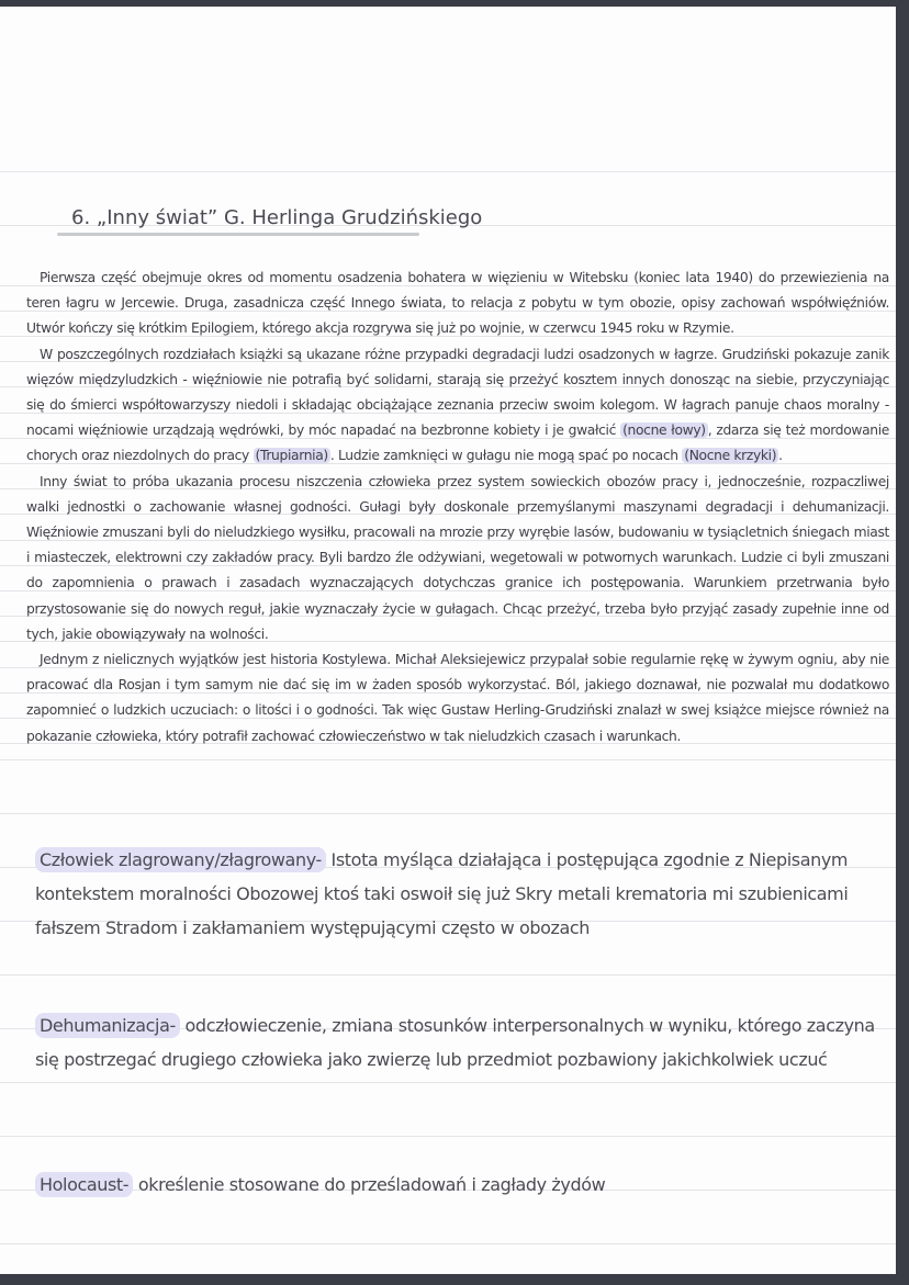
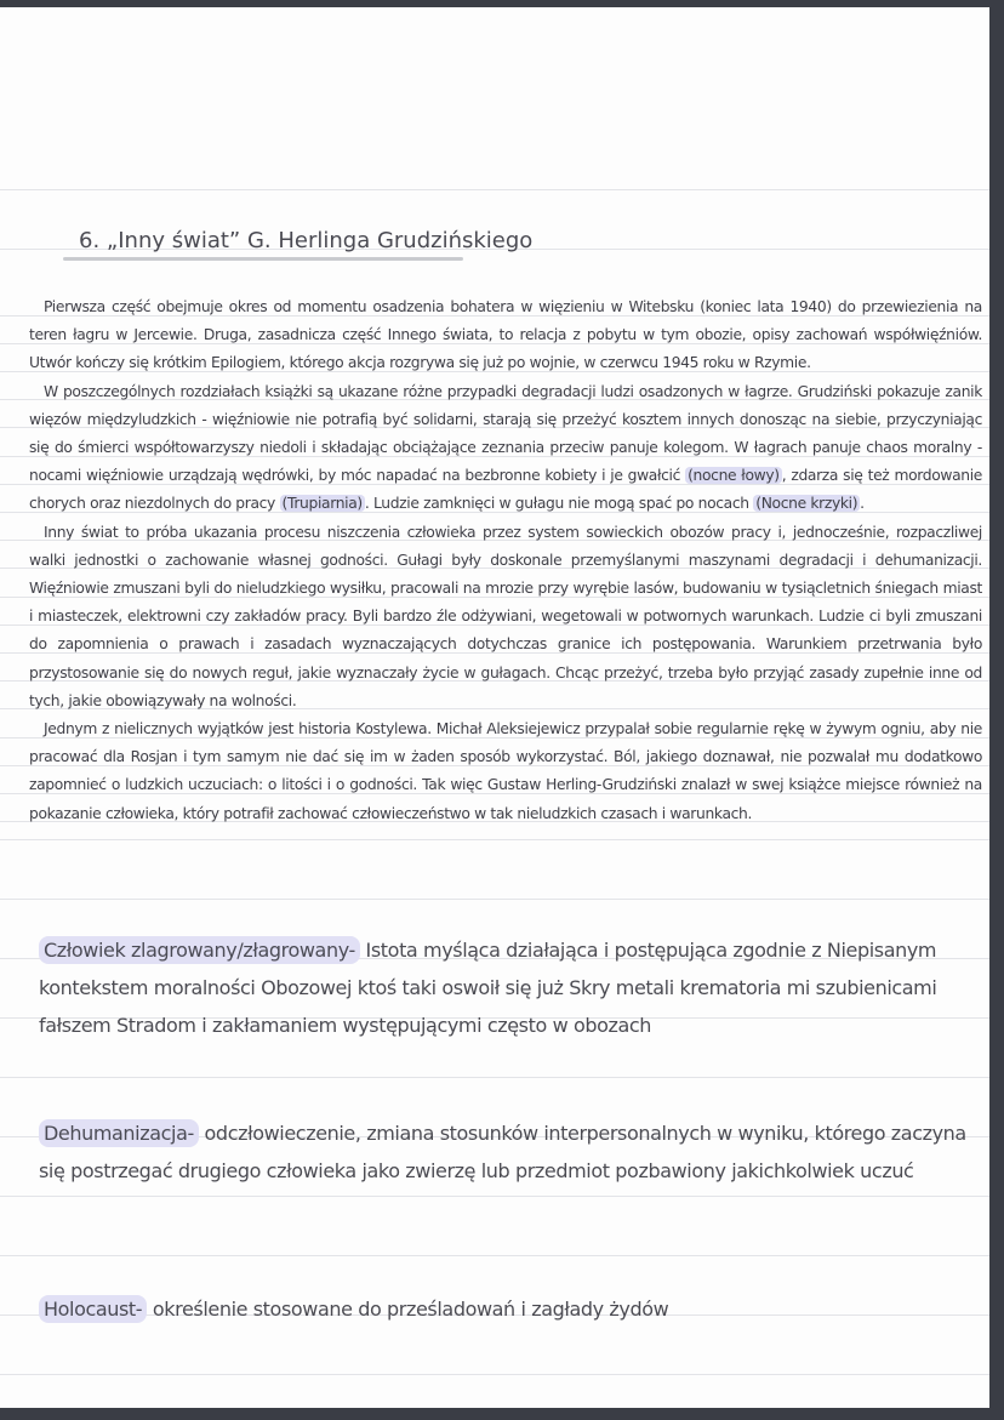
  6. „Inny świat” G. Herlinga Grudzińskiego
  Pierwsza część obejmuje okres od momentu osadzenia bohatera w więzieniu w Witebsku (koniec lata 1940) do przewiezienia na teren łagru w Jercewie. Druga, zasadnicza część Innego świata, to relacja z pobytu w tym obozie, opisy zachowań współwięźniów. Utwór kończy się krótkim Epilogiem, którego akcja rozgrywa się już po wojnie, w czerwcu 1945 roku w Rzymie.
- W poszczególnych rozdziałach książki są ukazane różne przypadki degradacji ludzi osadzonych w łagrze. Grudziński pokazuje zanik więzów międzyludzkich - więźniowie nie potrafią być solidarni, starają się przeżyć kosztem innych donosząc na siebie, przyczyniając się do śmierci współtowarzyszy niedoli i składając obciążające zeznania przeciw swoim kolegom. W łagrach panuje chaos moralny - nocami więźniowie urządzają wędrówki, by móc napadać na bezbronne kobiety i je gwałcić (nocne łowy) , zdarza się też mordowanie chorych oraz niezdolnych do pracy (Trupiarnia) . Ludzie zamknięci w gułagu nie mogą spać po nocach (Nocne krzyki) .
+ W poszczególnych rozdziałach książki są ukazane różne przypadki degradacji ludzi osadzonych w łagrze. Grudziński pokazuje zanik więzów międzyludzkich - więźniowie nie potrafią być solidarni, starają się przeżyć kosztem innych donosząc na siebie, przyczyniając się do śmierci współtowarzyszy niedoli i składając obciążające zeznania przeciw panuje kolegom. W łagrach panuje chaos moralny - nocami więźniowie urządzają wędrówki, by móc napadać na bezbronne kobiety i je gwałcić (nocne łowy) , zdarza się też mordowanie chorych oraz niezdolnych do pracy (Trupiarnia) . Ludzie zamknięci w gułagu nie mogą spać po nocach (Nocne krzyki) .
  Inny świat to próba ukazania procesu niszczenia człowieka przez system sowieckich obozów pracy i, jednocześnie, rozpaczliwej walki jednostki o zachowanie własnej godności. Gułagi były doskonale przemyślanymi maszynami degradacji i dehumanizacji. Więźniowie zmuszani byli do nieludzkiego wysiłku, pracowali na mrozie przy wyrębie lasów, budowaniu w tysiącletnich śniegach miast i miasteczek, elektrowni czy zakładów pracy. Byli bardzo źle odżywiani, wegetowali w potwornych warunkach. Ludzie ci byli zmuszani do zapomnienia o prawach i zasadach wyznaczających dotychczas granice ich postępowania. Warunkiem przetrwania było przystosowanie się do nowych reguł, jakie wyznaczały życie w gułagach. Chcąc przeżyć, trzeba było przyjąć zasady zupełnie inne od tych, jakie obowiązywały na wolności.
  Jednym z nielicznych wyjątków jest historia Kostylewa. Michał Aleksiejewicz przypalał sobie regularnie rękę w żywym ogniu, aby nie pracować dla Rosjan i tym samym nie dać się im w żaden sposób wykorzystać. Ból, jakiego doznawał, nie pozwalał mu dodatkowo zapomnieć o ludzkich uczuciach: o litości i o godności. Tak więc Gustaw Herling-Grudziński znalazł w swej książce miejsce również na pokazanie człowieka, który potrafił zachować człowieczeństwo w tak nieludzkich czasach i warunkach.
  Człowiek zlagrowany/złagrowany- Istota myśląca działająca i postępująca zgodnie z Niepisanym kontekstem moralności Obozowej ktoś taki oswoił się już Skry metali krematoria mi szubienicami fałszem Stradom i zakłamaniem występującymi często w obozach
  Dehumanizacja- odczłowieczenie, zmiana stosunków interpersonalnych w wyniku, którego zaczyna się postrzegać drugiego człowieka jako zwierzę lub przedmiot pozbawiony jakichkolwiek uczuć
  Holocaust- określenie stosowane do prześladowań i zagłady żydów
